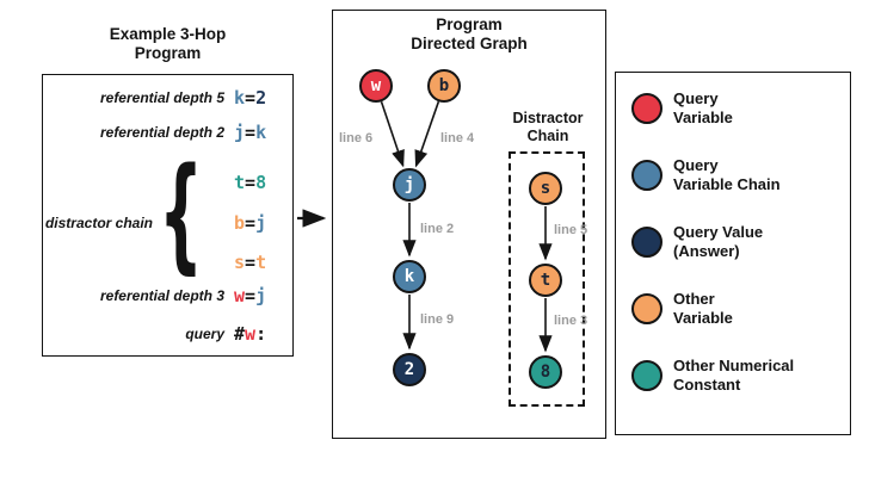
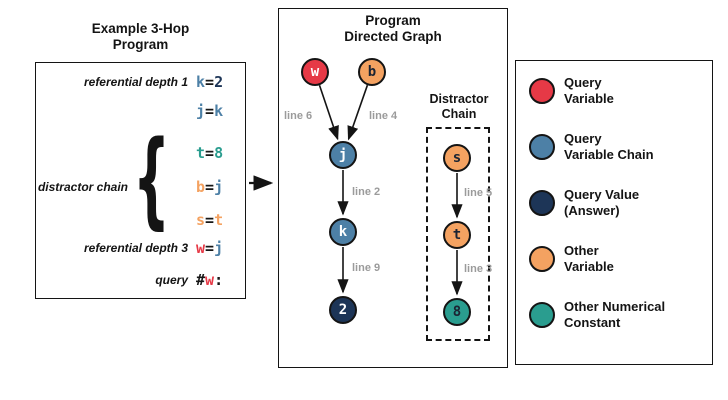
  Example 3-Hop
  Program
- referential depth 5
+ referential depth 1
  k=2
- referential depth 2
  j=k
  distractor chain
  {
  t=8
  b=j
  s=t
  referential depth 3
  w=j
  query
  #w:
  Program
  Directed Graph
  Distractor
  Chain
  line 6
  line 4
  line 2
  line 9
  line 5
  line 3
  w
  b
  j
  k
  2
  s
  t
  8
  Query
  Variable
  Query
  Variable Chain
  Query Value
  (Answer)
  Other
  Variable
  Other Numerical
  Constant
